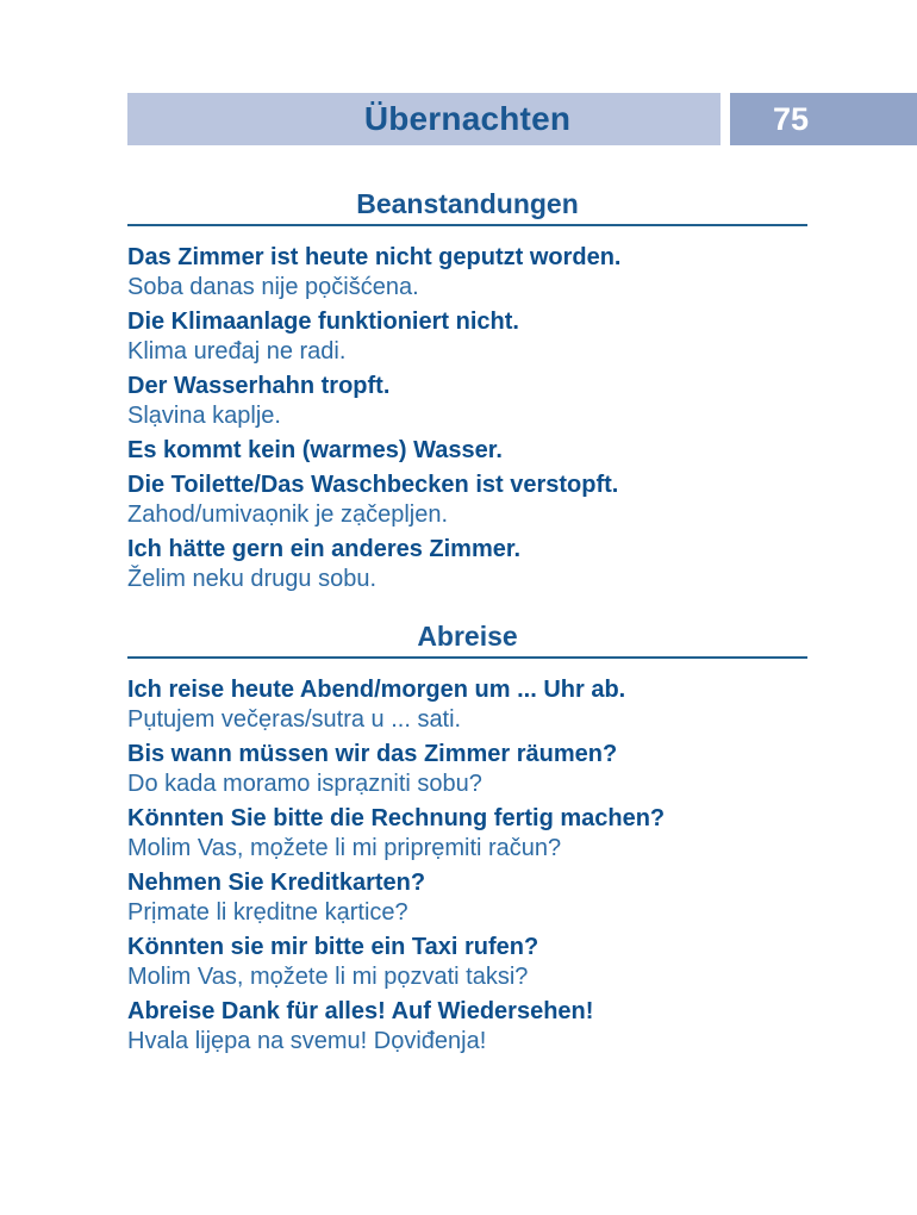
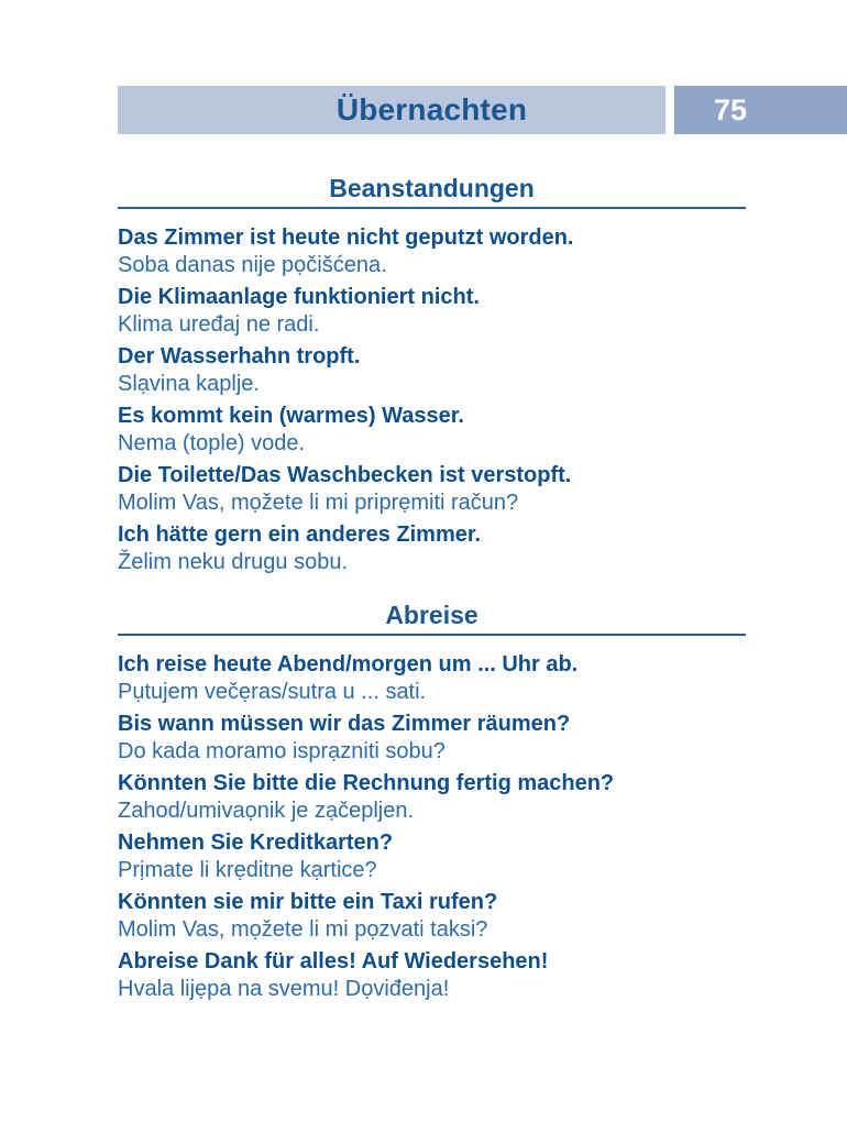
  75
  Übernachten
  Beanstandungen
  Das Zimmer ist heute nicht geputzt worden.
  Soba danas nije pọčišćena.
  Die Klimaanlage funktioniert nicht.
  Klima uređaj ne radi.
  Der Wasserhahn tropft.
  Slạvina kaplje.
  Es kommt kein (warmes) Wasser.
+ Nema (tople) vode.
  Die Toilette/Das Waschbecken ist verstopft.
- Zahod/umivaọnik je zạčepljen.
+ Molim Vas, mọžete li mi priprẹmiti račun?
  Ich hätte gern ein anderes Zimmer.
  Želim neku drugu sobu.
  Abreise
  Ich reise heute Abend/morgen um ... Uhr ab.
  Pụtujem večẹras/sutra u ... sati.
  Bis wann müssen wir das Zimmer räumen?
  Do kada moramo isprạzniti sobu?
  Könnten Sie bitte die Rechnung fertig machen?
- Molim Vas, mọžete li mi priprẹmiti račun?
+ Zahod/umivaọnik je zạčepljen.
  Nehmen Sie Kreditkarten?
  Prịmate li krẹditne kạrtice?
  Könnten sie mir bitte ein Taxi rufen?
  Molim Vas, mọžete li mi pọzvati taksi?
  Abreise Dank für alles! Auf Wiedersehen!
  Hvala lijẹpa na svemu! Dọviđenja!
